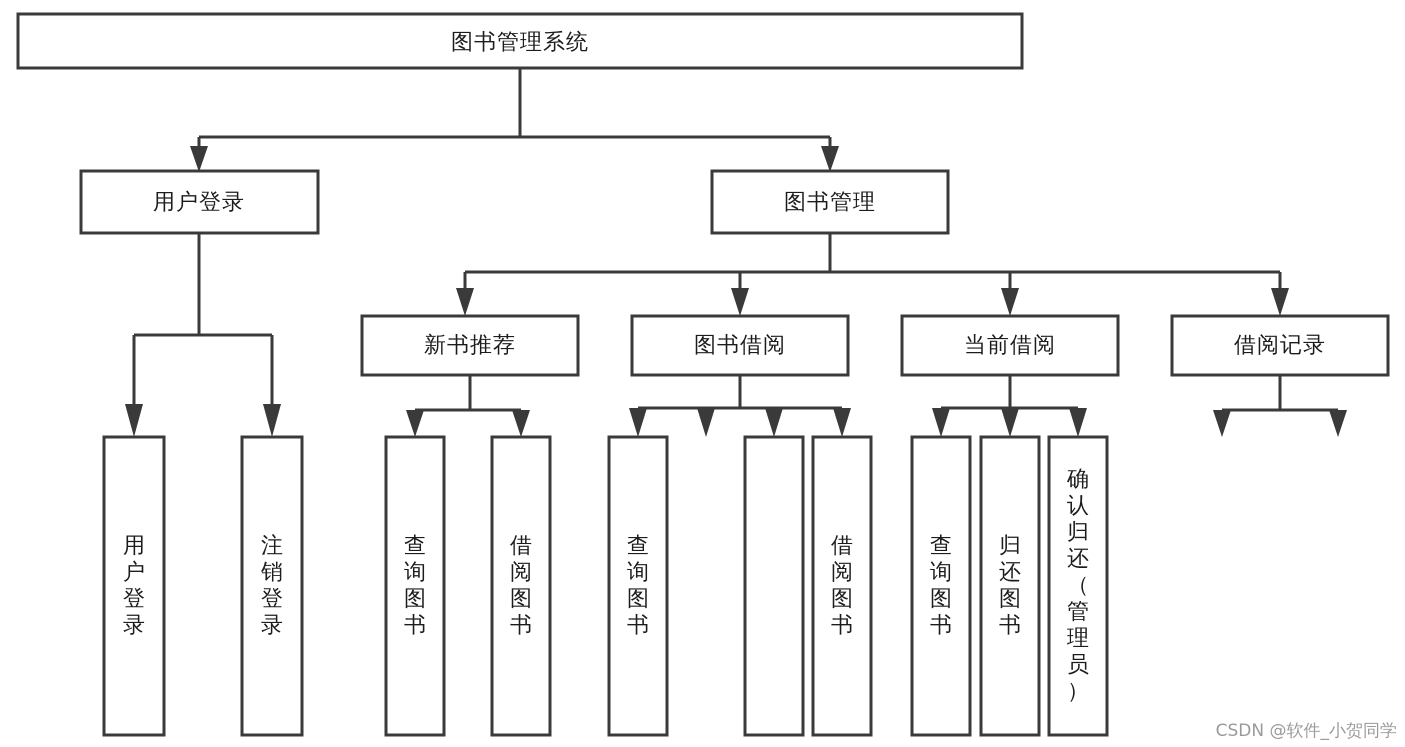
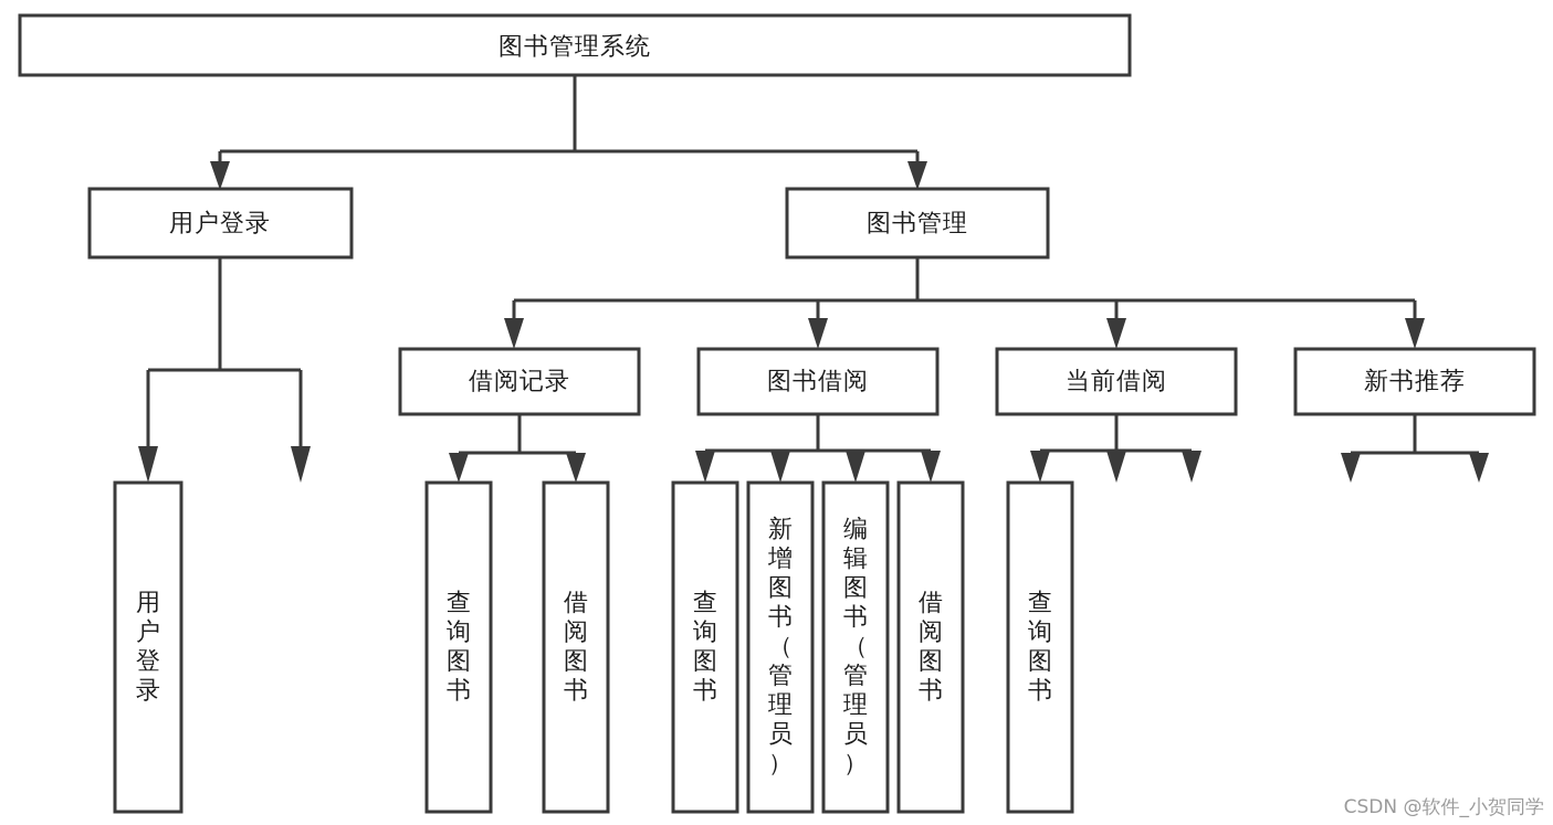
  图书管理系统
  用户登录
  图书管理
- 新书推荐
+ 借阅记录
  图书借阅
  当前借阅
- 借阅记录
+ 新书推荐
  用户登录
- 注销登录
  查询图书
  借阅图书
  查询图书
+ 新增图书（管理员）
+ 编辑图书（管理员）
  借阅图书
  查询图书
- 归还图书
- 确认归还（管理员）
  CSDN @软件_小贺同学
